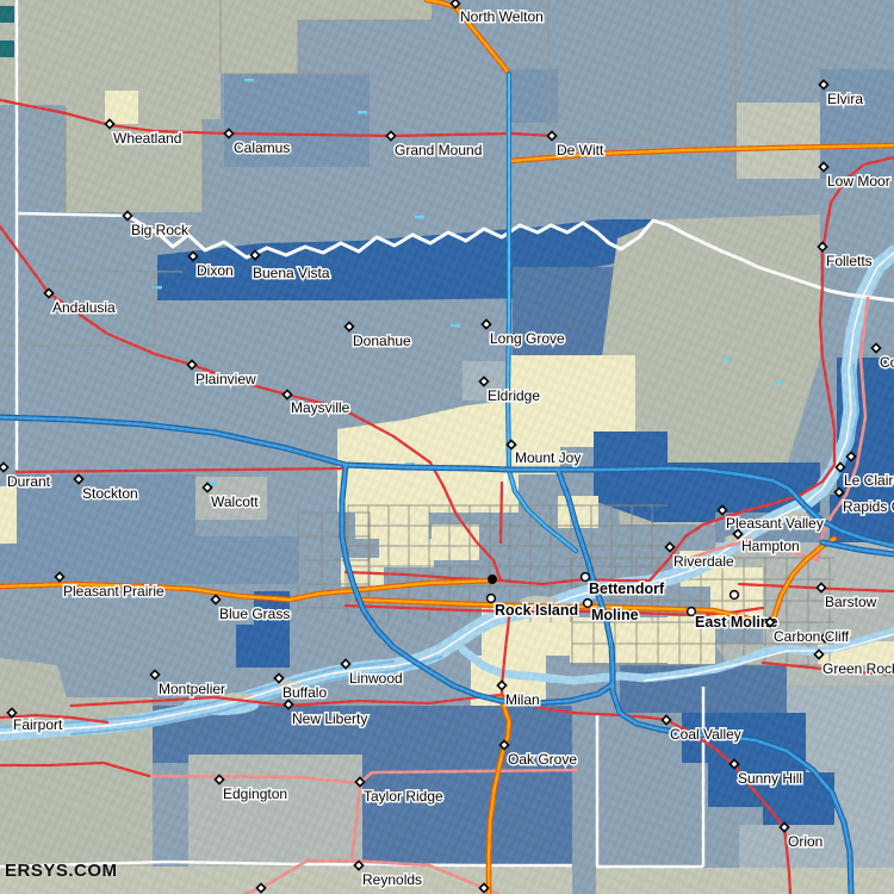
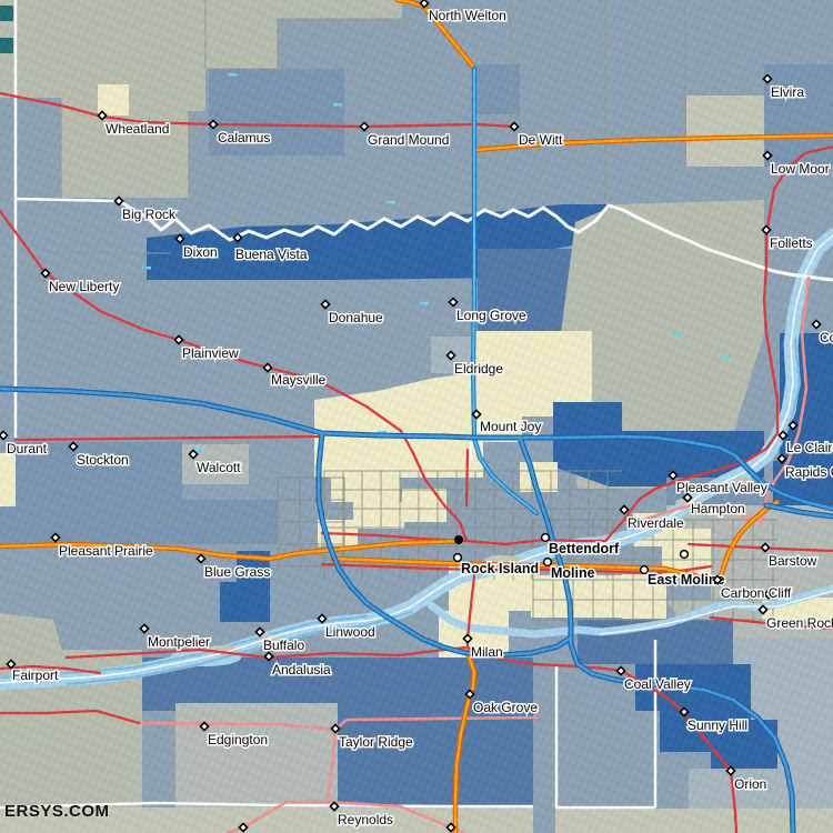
  North Welton
  Elvira
  Wheatland
  Calamus
  Grand Mound
  De Witt
  Low Moor
  Big Rock
  Dixon
  Buena Vista
  Folletts
- Andalusia
+ New Liberty
  Donahue
  Long Grove
  Plainview
  Maysville
  Eldridge
  Mount Joy
  Durant
  Stockton
  Walcott
  Le Clair
  Pleasant Valley
  Riverdale
  Hampton
  Bettendorf
  Rock Island
  Moline
  East Moli
  Barstow
  Carbon Cliff
  Green Roc
  Pleasant Prairie
  Blue Grass
  Montpelier
  Buffalo
  Linwood
- New Liberty
+ Andalusia
  Milan
  Fairport
  Coal Valley
  Oak Grove
  Sunny Hill
  Edgington
  Taylor Ridge
  Orion
  Reynolds
  ERSYS.COM
